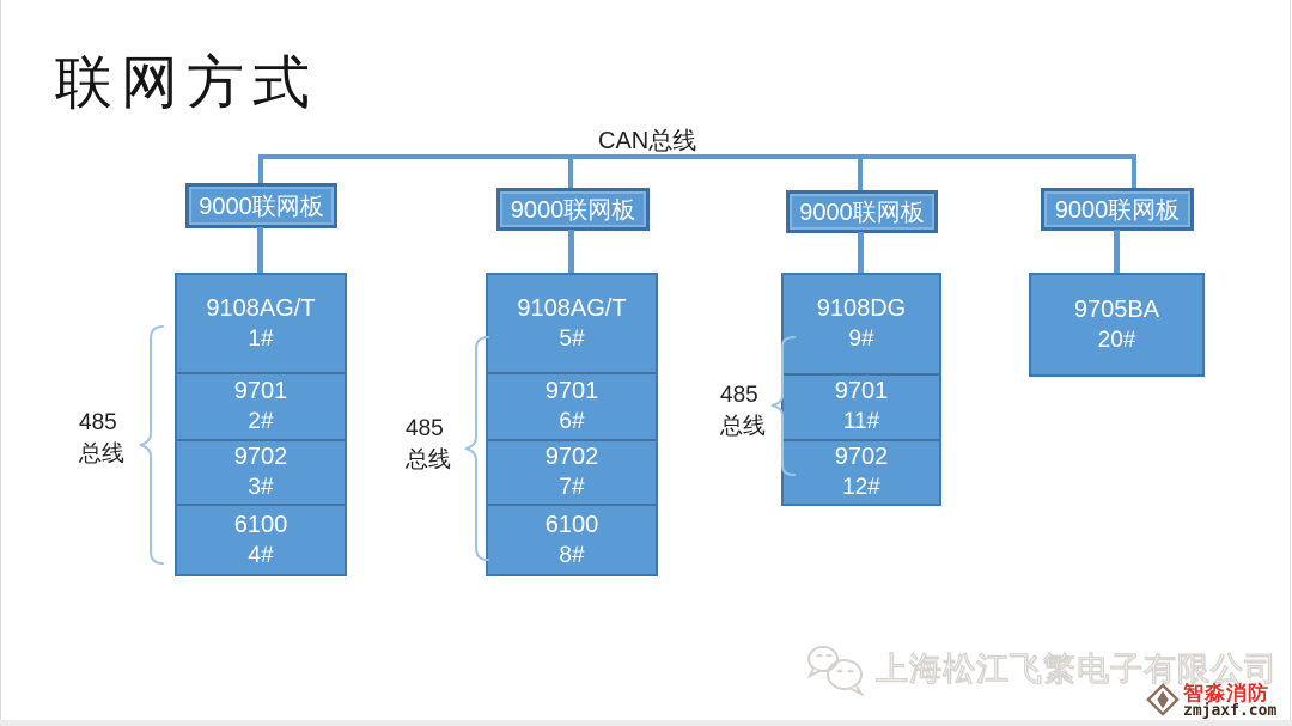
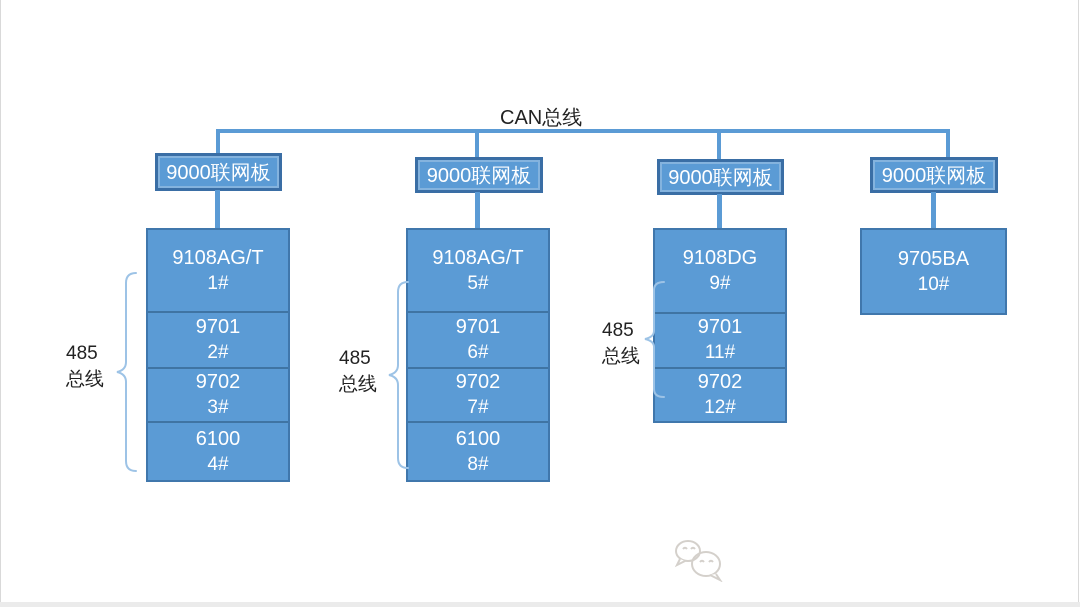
- 联网方式
  CAN总线
  9000联网板
  9000联网板
  9000联网板
  9000联网板
  9108AG/T
  1#
  9701
  2#
  9702
  3#
  6100
  4#
  9108AG/T
  5#
  9701
  6#
  9702
  7#
  6100
  8#
  9108DG
  9#
  9701
  11#
  9702
  12#
  9705BA
- 20#
+ 10#
  485
  总线
  485
  总线
  485
  总线
- 上海松江飞繁电子有限公司
- 智淼消防
- zmjaxf.com
